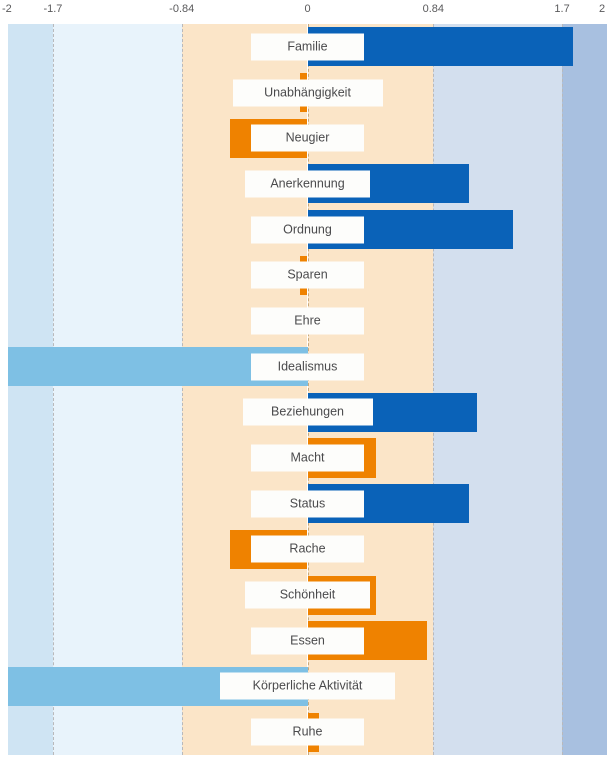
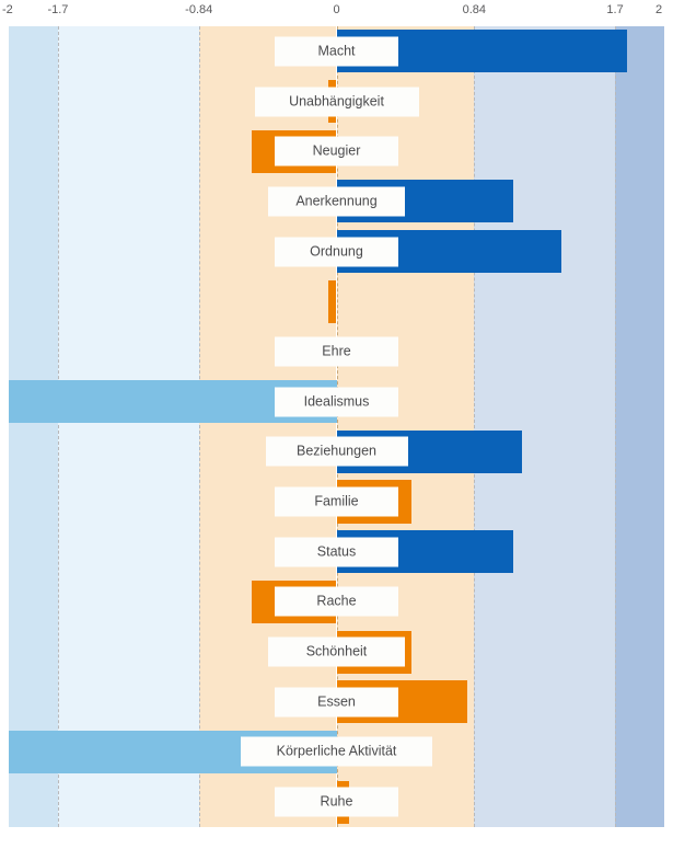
  -2
  -1.7
  -0.84
  0
  0.84
  1.7
  2
- Familie
+ Macht
  Unabhängigkeit
  Neugier
  Anerkennung
  Ordnung
- Sparen
  Ehre
  Idealismus
  Beziehungen
- Macht
+ Familie
  Status
  Rache
  Schönheit
  Essen
  Körperliche Aktivität
  Ruhe
